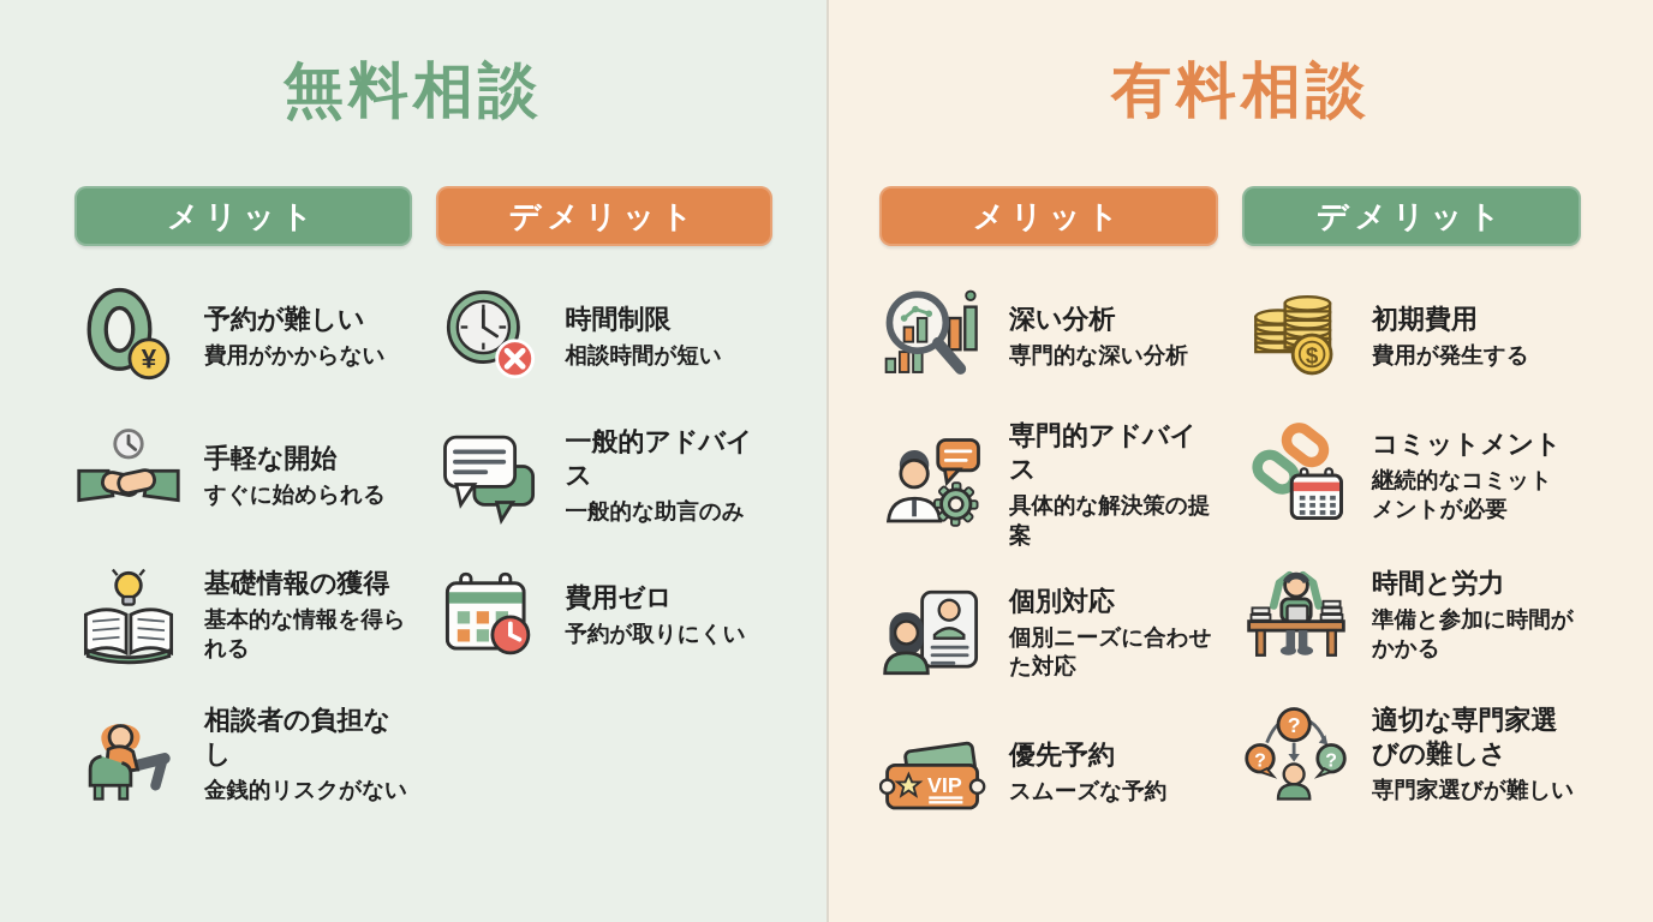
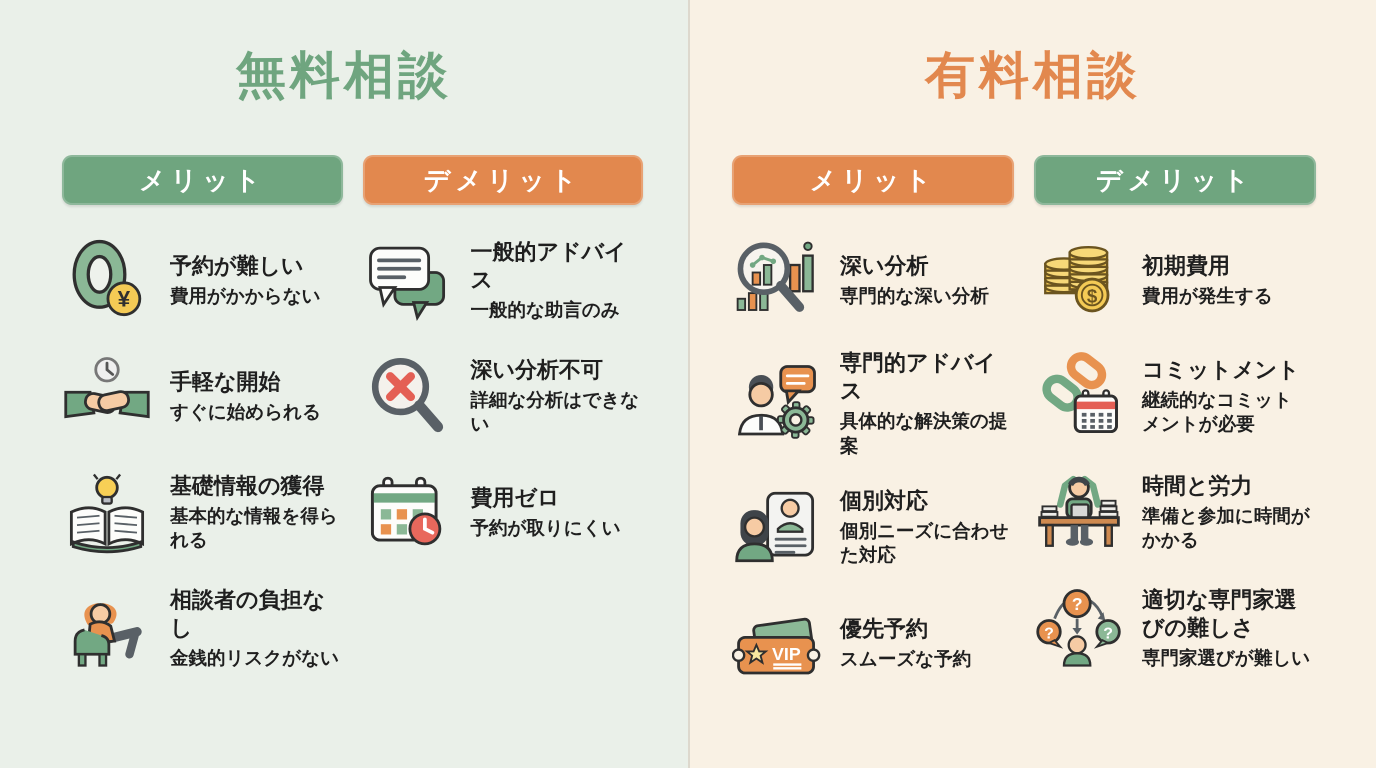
  無料相談
  メリット
  ¥
  予約が難しい
  費用がかからない
  手軽な開始
  すぐに始められる
  基礎情報の獲得
  基本的な情報を得ら
  れる
  相談者の負担なし
  金銭的リスクがない
  デメリット
- 時間制限
- 相談時間が短い
  一般的アドバイス
  一般的な助言のみ
+ 深い分析不可
+ 詳細な分析はできな
+ い
  費用ゼロ
  予約が取りにくい
  有料相談
  メリット
  深い分析
  専門的な深い分析
  専門的アドバイス
  具体的な解決策の提
  案
  個別対応
  個別ニーズに合わせ
  た対応
  VIP
  優先予約
  スムーズな予約
  デメリット
  $
  初期費用
  費用が発生する
  コミットメント
  継続的なコミット
  メントが必要
  時間と労力
  準備と参加に時間が
  かかる
  ?
  ?
  ?
  適切な専門家選
  びの難しさ
  専門家選びが難しい
